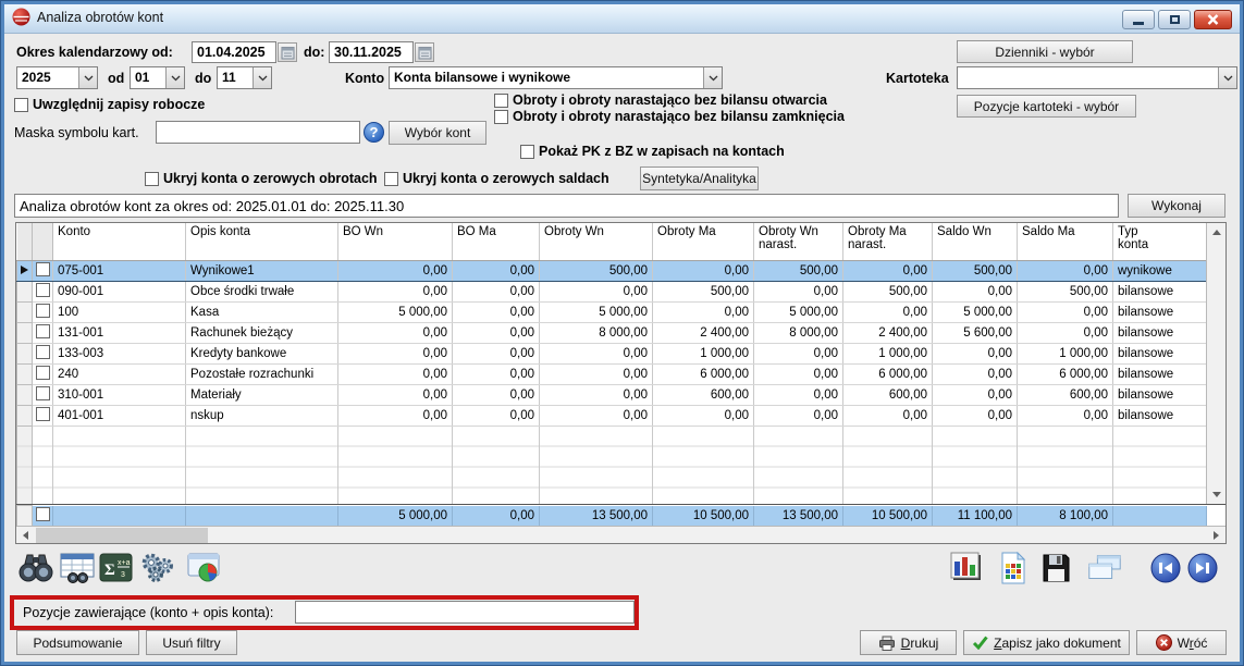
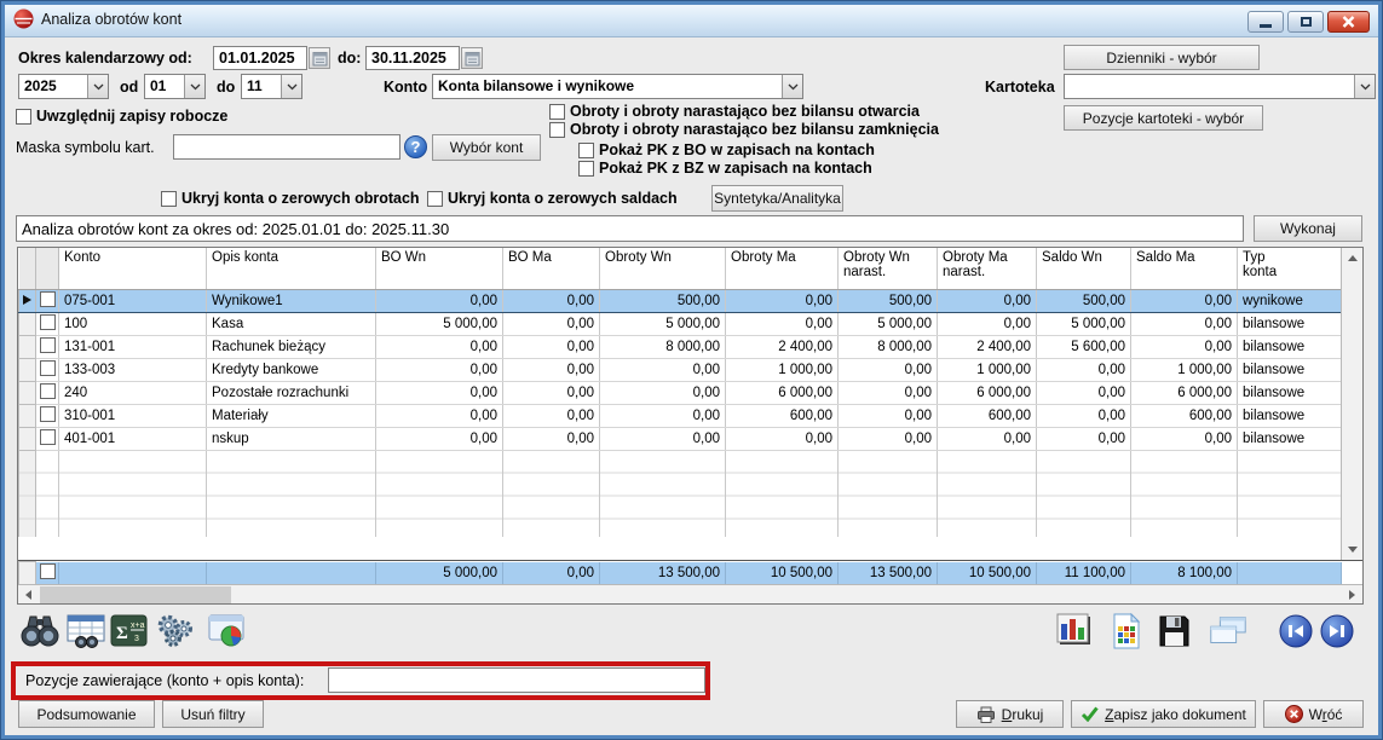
  Analiza obrotów kont
  Okres kalendarzowy od:
- 01.04.2025
+ 01.01.2025
  do:
  30.11.2025
  Dzienniki - wybór
  2025
  od
  01
  do
  11
  Konto
  Konta bilansowe i wynikowe
  Kartoteka
  Uwzględnij zapisy robocze
  Obroty i obroty narastająco bez bilansu otwarcia
  Obroty i obroty narastająco bez bilansu zamknięcia
  Pozycje kartoteki - wybór
  Maska symbolu kart.
  ?
  Wybór kont
+ Pokaż PK z BO w zapisach na kontach
  Pokaż PK z BZ w zapisach na kontach
  Ukryj konta o zerowych obrotach
  Ukryj konta o zerowych saldach
  Syntetyka/Analityka
  Analiza obrotów kont za okres od: 2025.01.01 do: 2025.11.30
  Wykonaj
  		Konto	Opis konta	BO Wn	BO Ma	Obroty Wn	Obroty Ma	Obroty Wn narast.	Obroty Ma narast.	Saldo Wn	Saldo Ma	Typ konta
  		075-001	Wynikowe1	0,00	0,00	500,00	0,00	500,00	0,00	500,00	0,00	wynikowe
- 		090-001	Obce środki trwałe	0,00	0,00	0,00	500,00	0,00	500,00	0,00	500,00	bilansowe
  		100	Kasa	5 000,00	0,00	5 000,00	0,00	5 000,00	0,00	5 000,00	0,00	bilansowe
  		131-001	Rachunek bieżący	0,00	0,00	8 000,00	2 400,00	8 000,00	2 400,00	5 600,00	0,00	bilansowe
  		133-003	Kredyty bankowe	0,00	0,00	0,00	1 000,00	0,00	1 000,00	0,00	1 000,00	bilansowe
  		240	Pozostałe rozrachunki	0,00	0,00	0,00	6 000,00	0,00	6 000,00	0,00	6 000,00	bilansowe
  		310-001	Materiały	0,00	0,00	0,00	600,00	0,00	600,00	0,00	600,00	bilansowe
  		401-001	nskup	0,00	0,00	0,00	0,00	0,00	0,00	0,00	0,00	bilansowe
  				5 000,00	0,00	13 500,00	10 500,00	13 500,00	10 500,00	11 100,00	8 100,00
  Σ
  Pozycje zawierające (konto + opis konta):
  Podsumowanie
  Usuń filtry
  Drukuj
  Zapisz jako dokument
  Wróć
